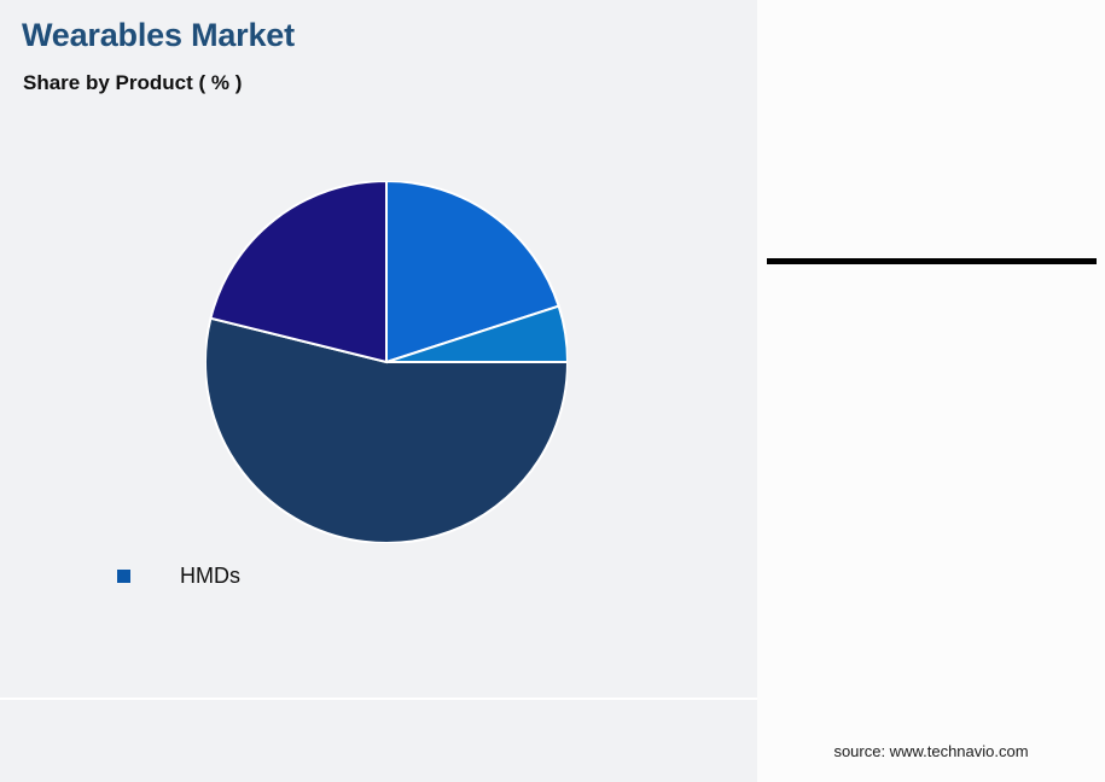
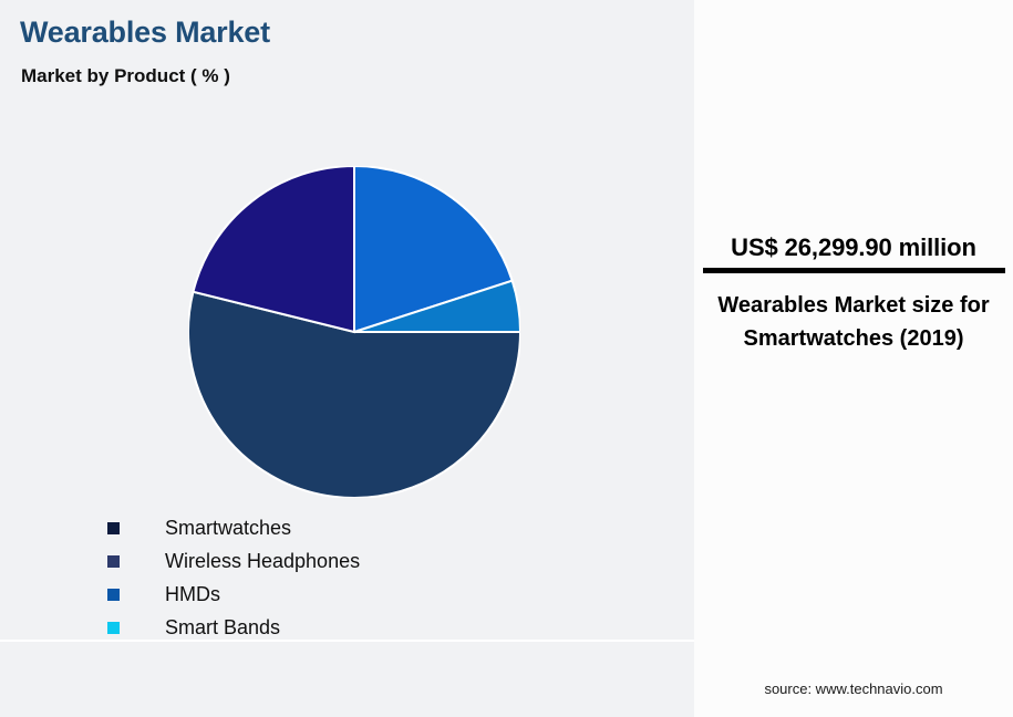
  Wearables Market
- Share by Product ( % )
+ Market by Product ( % )
+ Smartwatches
+ Wireless Headphones
  HMDs
+ Smart Bands
+ US$ 26,299.90 million
+ Wearables Market size for Smartwatches (2019)
  source: www.technavio.com
